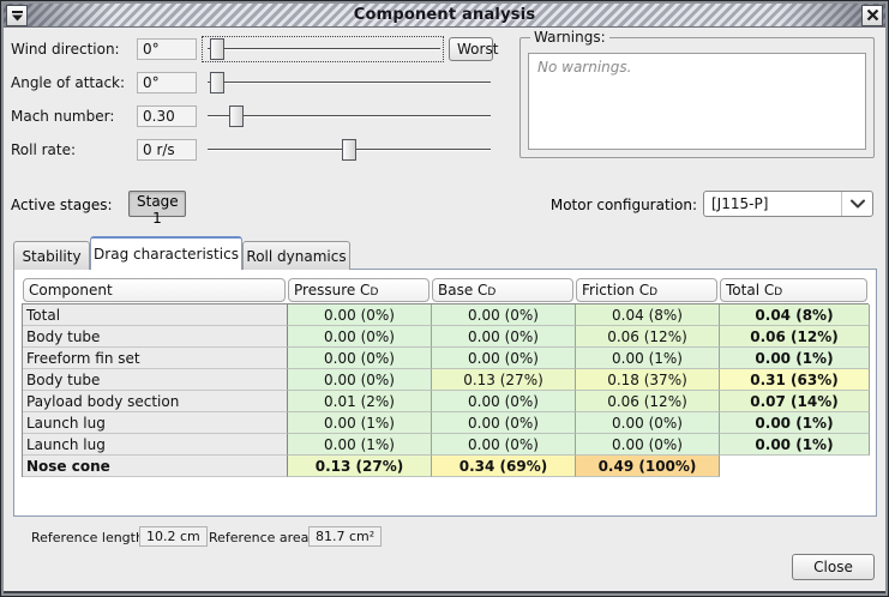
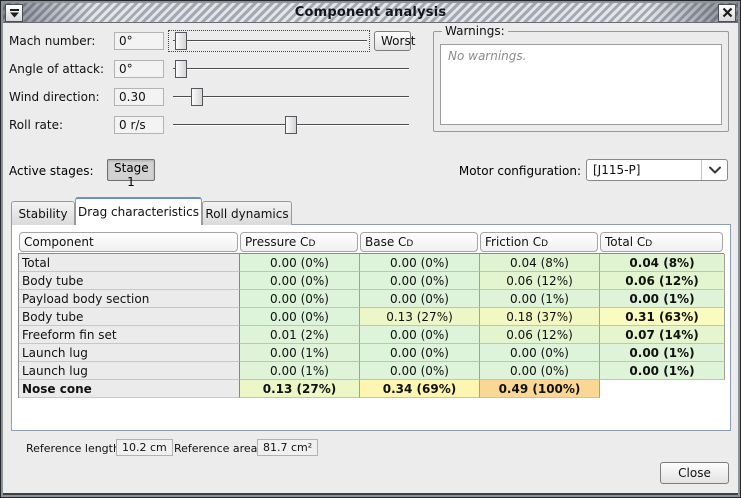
  Component analysis
- Wind direction:
+ Mach number:
  0°
  Worst
  Angle of attack:
  0°
- Mach number:
+ Wind direction:
  0.30
  Roll rate:
  0 r/s
  Warnings:
  No warnings.
  Active stages:
  Stage 1
  Motor configuration:
  [J115-P]
  Stability
  Drag characteristics
  Roll dynamics
  Component
  Pressure C
  D
  Base C
  D
  Friction C
  D
  Total C
  D
  Total
  0.00 (0%)
  0.00 (0%)
  0.04 (8%)
  0.04 (8%)
  Body tube
  0.00 (0%)
  0.00 (0%)
  0.06 (12%)
  0.06 (12%)
- Freeform fin set
+ Payload body section
  0.00 (0%)
  0.00 (0%)
  0.00 (1%)
  0.00 (1%)
  Body tube
  0.00 (0%)
  0.13 (27%)
  0.18 (37%)
  0.31 (63%)
- Payload body section
+ Freeform fin set
  0.01 (2%)
  0.00 (0%)
  0.06 (12%)
  0.07 (14%)
  Launch lug
  0.00 (1%)
  0.00 (0%)
  0.00 (0%)
  0.00 (1%)
  Launch lug
  0.00 (1%)
  0.00 (0%)
  0.00 (0%)
  0.00 (1%)
  Nose cone
  0.13 (27%)
  0.34 (69%)
  0.49 (100%)
  Reference lengt
  10.2 cm
  Reference area
  81.7 cm²
  Close
